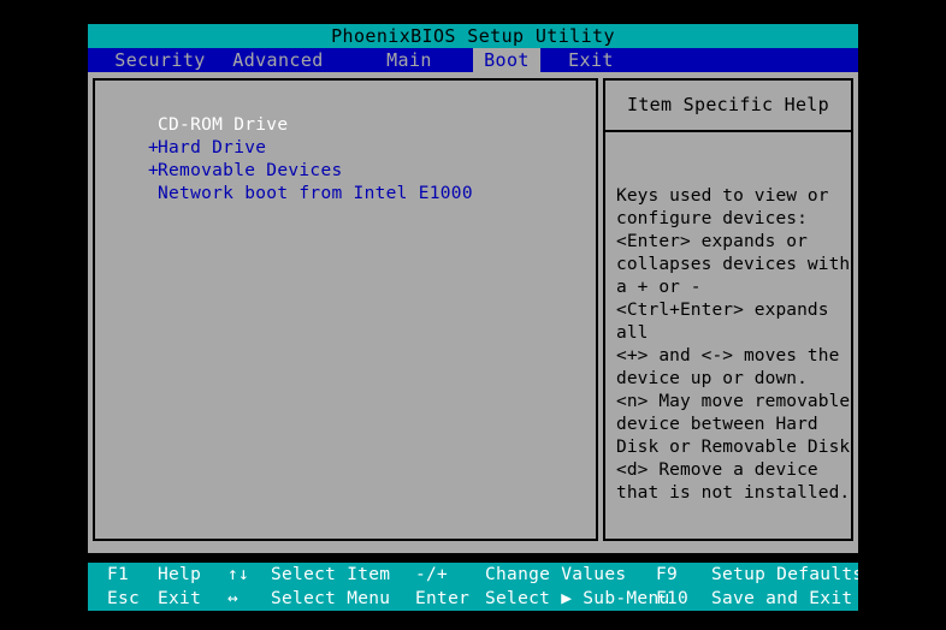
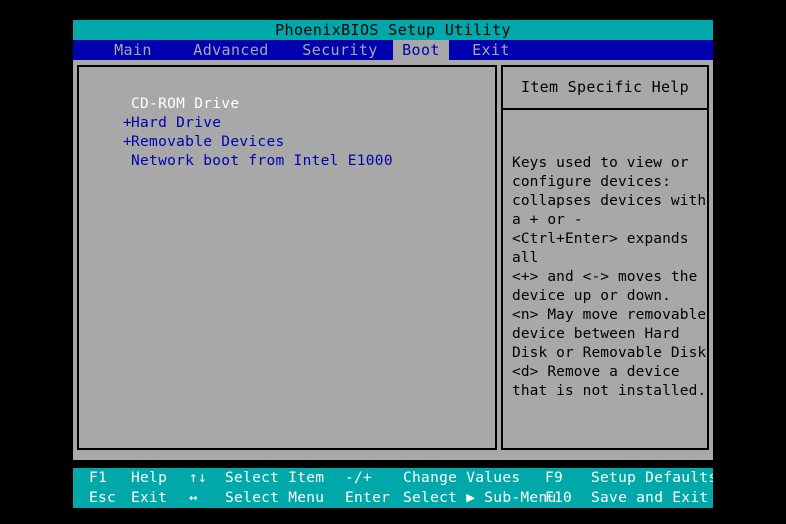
  PhoenixBIOS Setup Utility
- Security
+ Main
  Advanced
- Main
+ Security
  Boot
  Exit
  CD-ROM Drive
  +Hard Drive
  +Removable Devices
  Network boot from Intel E1000
  Item Specific Help
  Keys used to view or
  configure devices:
- <Enter> expands or
  collapses devices with
  a + or -
  <Ctrl+Enter> expands
  all
  <+> and <-> moves the
  device up or down.
  <n> May move removable
  device between Hard
  Disk or Removable Disk
  <d> Remove a device
  that is not installed.
  F1
  Help
  ↑↓
  Select Item
  -/+
  Change Values
  F9
  Setup Defaults
  Esc
  Exit
  ↔
  Select Menu
  Enter
  Select ▶ Sub-Menu
  F10
  Save and Exit
